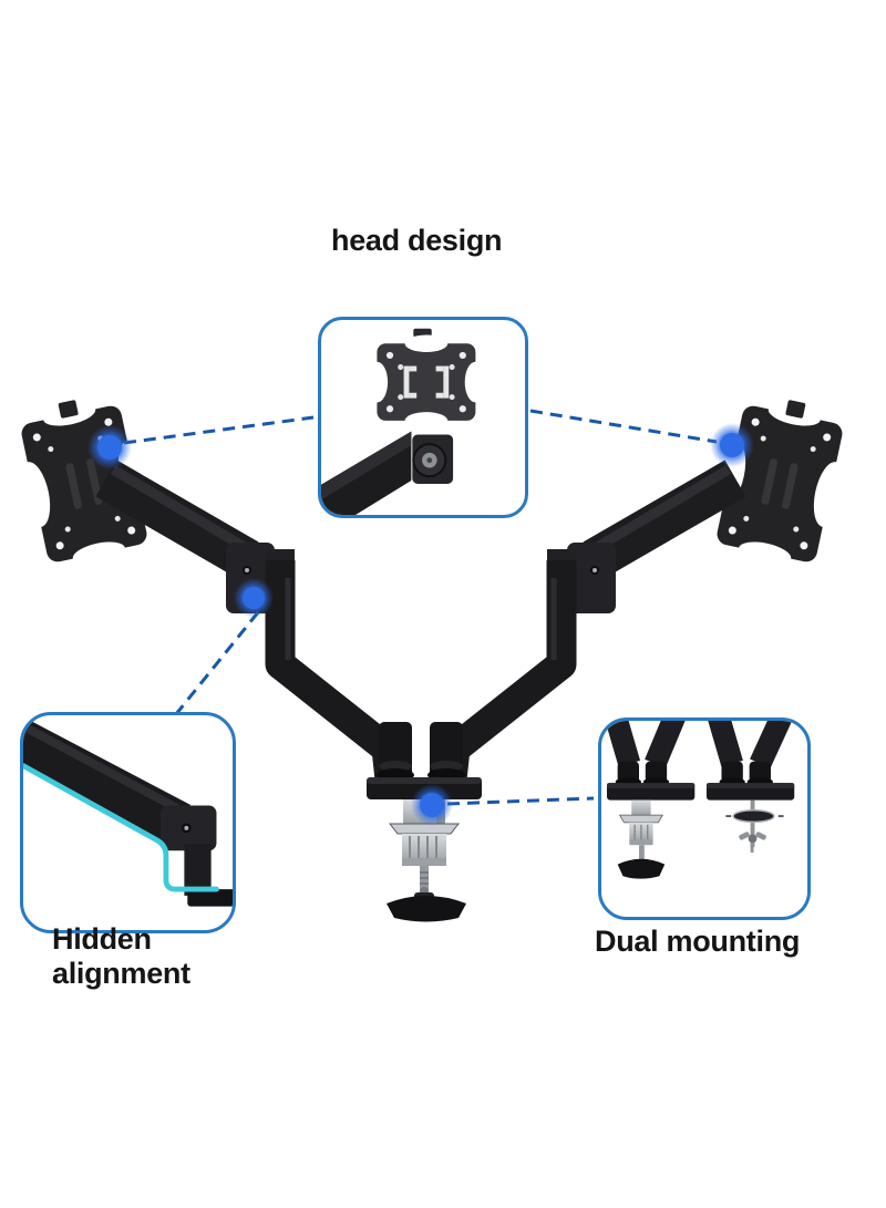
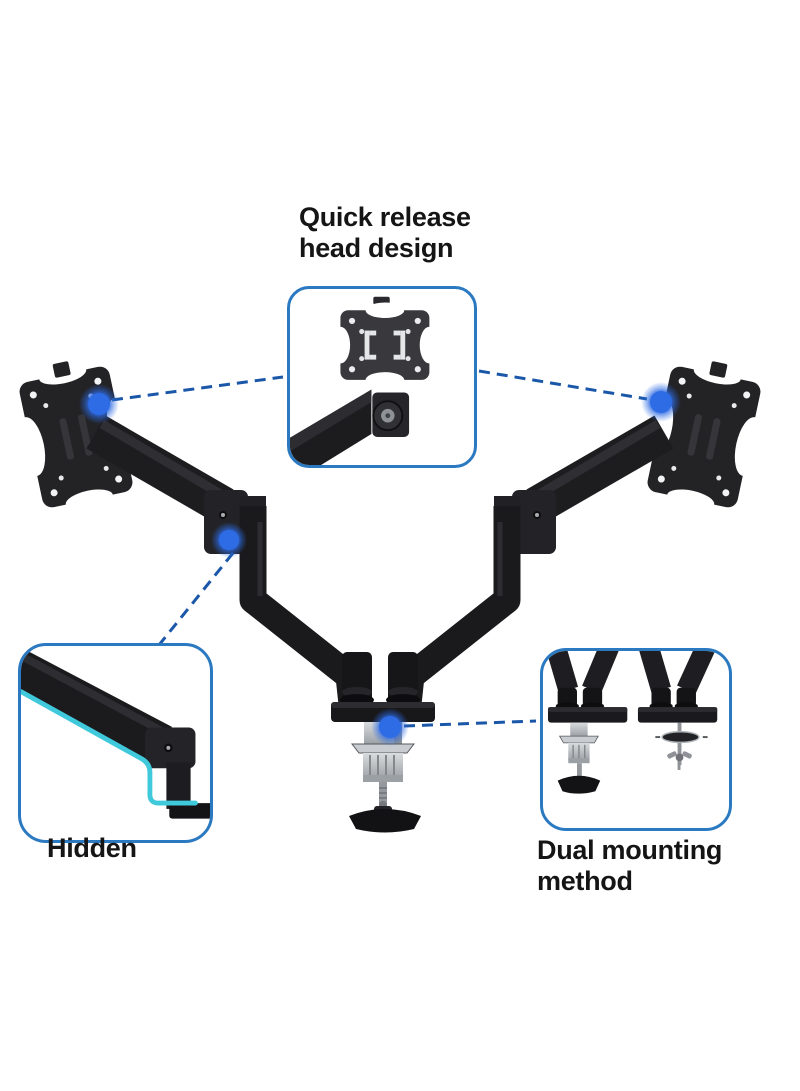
+ Quick release
  head design
  Hidden
- alignment
  Dual mounting
+ method
